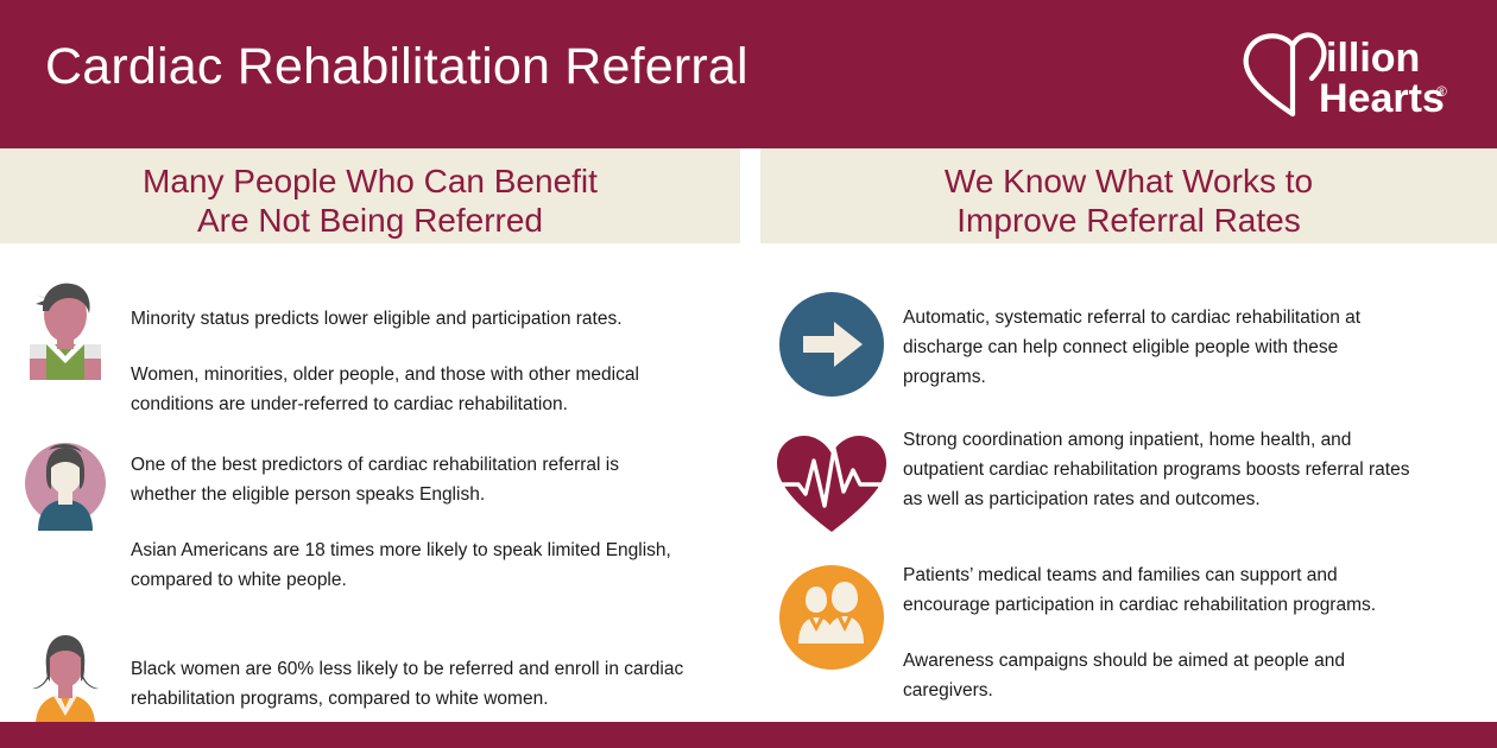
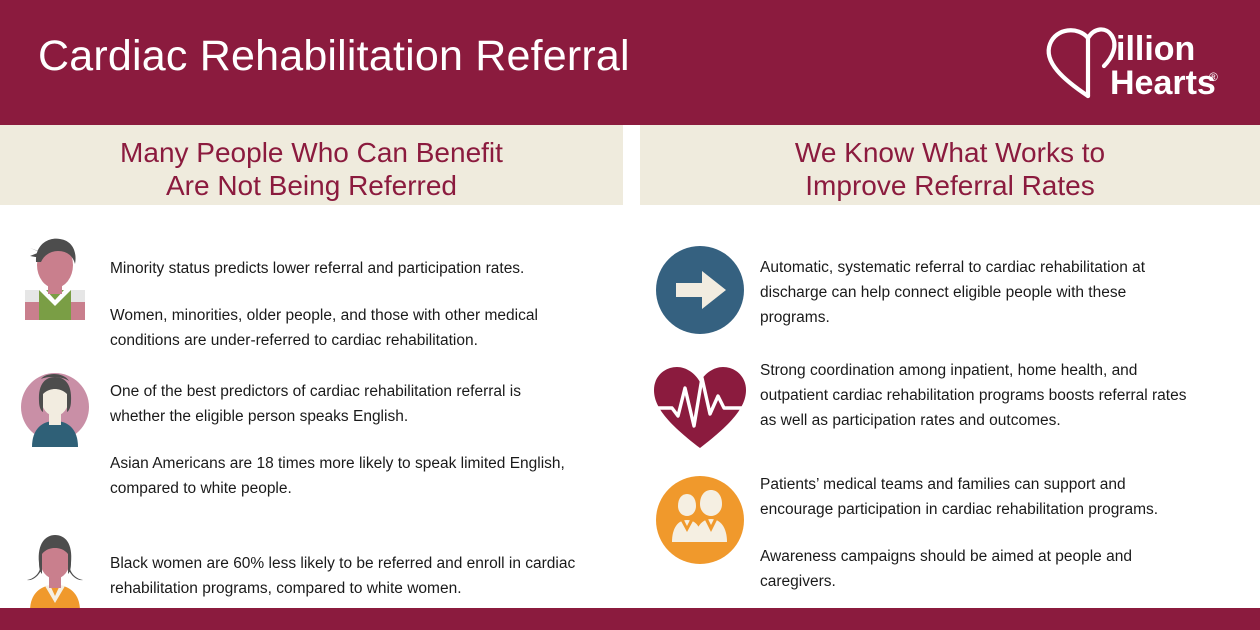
  Cardiac Rehabilitation Referral
  illion
  Hearts
  ®
  Many People Who Can Benefit
  Are Not Being Referred
  We Know What Works to
  Improve Referral Rates
- Minority status predicts lower eligible and participation rates.
+ Minority status predicts lower referral and participation rates.
  Women, minorities, older people, and those with other medical conditions are under-referred to cardiac rehabilitation.
  One of the best predictors of cardiac rehabilitation referral is whether the eligible person speaks English.
  Asian Americans are 18 times more likely to speak limited English, compared to white people.
  Black women are 60% less likely to be referred and enroll in cardiac rehabilitation programs, compared to white women.
  Automatic, systematic referral to cardiac rehabilitation at discharge can help connect eligible people with these programs.
  Strong coordination among inpatient, home health, and outpatient cardiac rehabilitation programs boosts referral rates as well as participation rates and outcomes.
  Patients’ medical teams and families can support and encourage participation in cardiac rehabilitation programs.
  Awareness campaigns should be aimed at people and caregivers.
